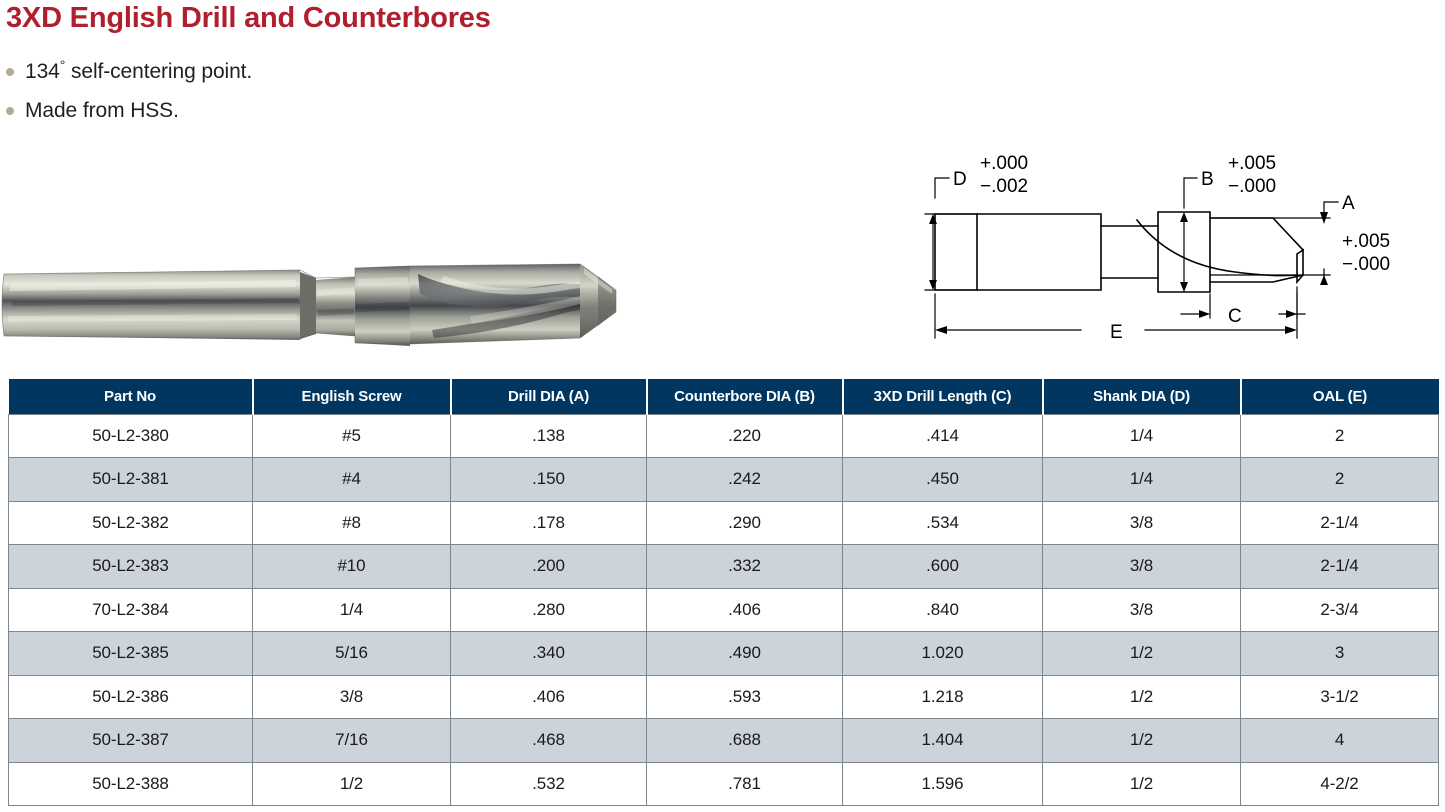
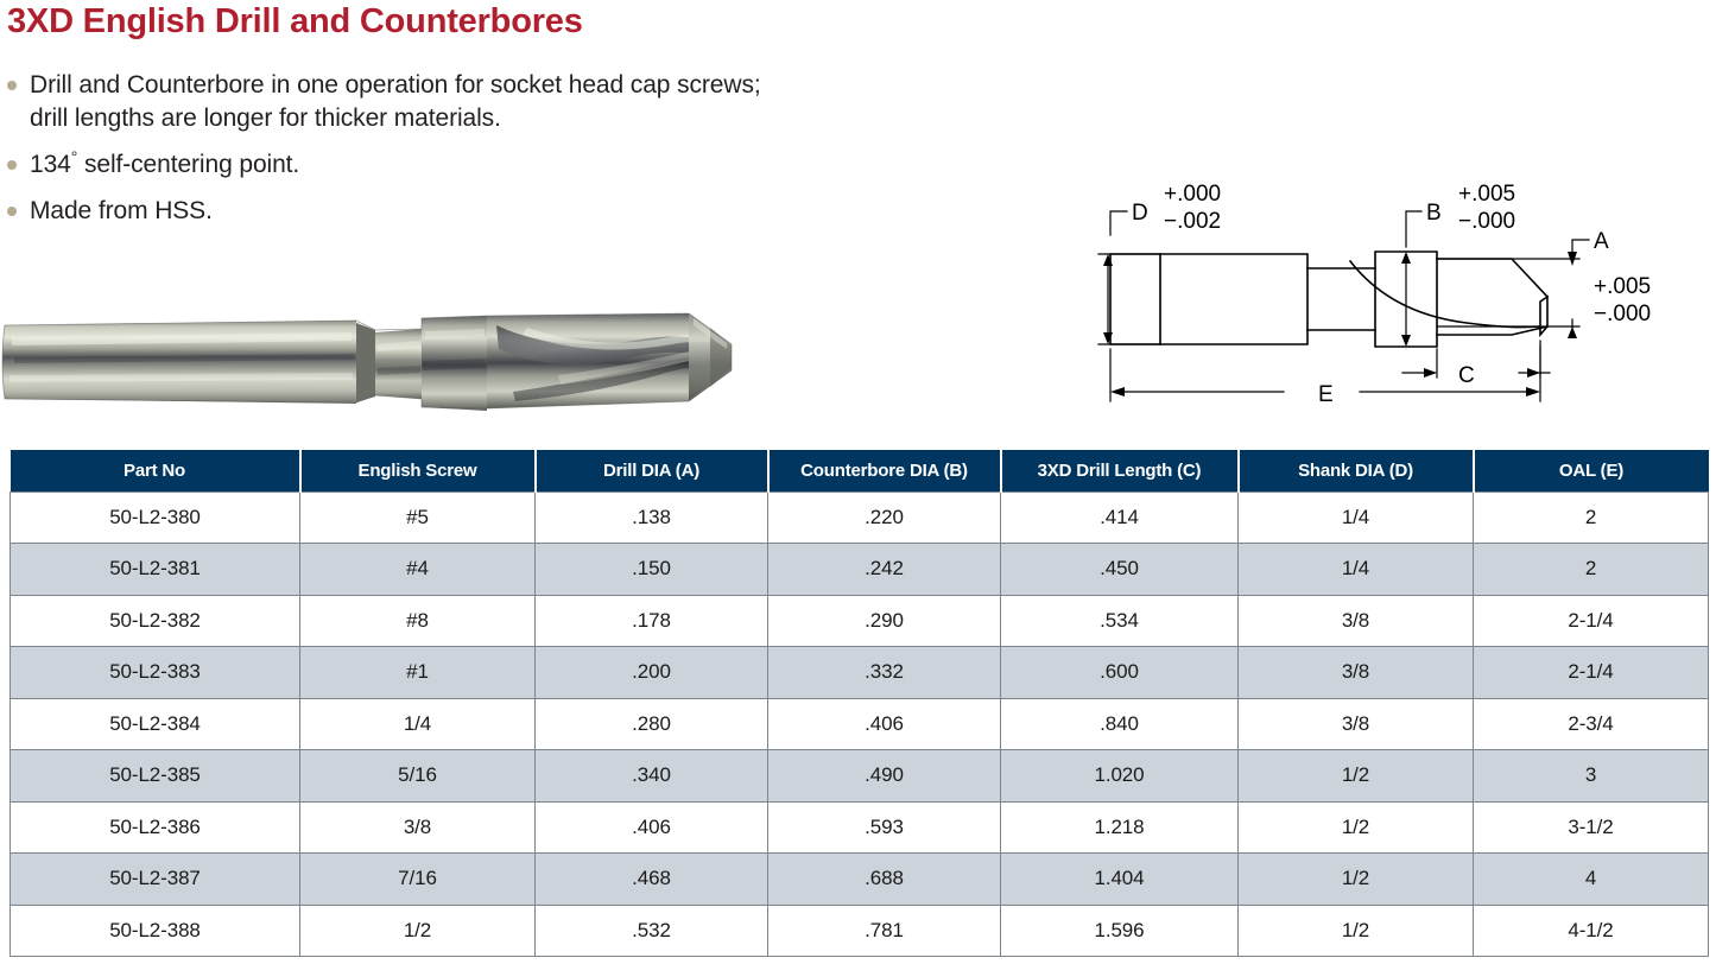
  3XD English Drill and Counterbores
+ Drill and Counterbore in one operation for socket head cap screws;
+ drill lengths are longer for thicker materials.
  134° self-centering point.
  Made from HSS.
  D
  B
  A
  C
  E
  +.000
  −.002
  +.005
  −.000
  +.005
  −.000
  Part No	English Screw	Drill DIA (A)	Counterbore DIA (B)	3XD Drill Length (C)	Shank DIA (D)	OAL (E)
  50-L2-380	#5	.138	.220	.414	1/4	2
  50-L2-381	#4	.150	.242	.450	1/4	2
  50-L2-382	#8	.178	.290	.534	3/8	2-1/4
- 50-L2-383	#10	.200	.332	.600	3/8	2-1/4
+ 50-L2-383	#1	.200	.332	.600	3/8	2-1/4
- 70-L2-384	1/4	.280	.406	.840	3/8	2-3/4
+ 50-L2-384	1/4	.280	.406	.840	3/8	2-3/4
  50-L2-385	5/16	.340	.490	1.020	1/2	3
  50-L2-386	3/8	.406	.593	1.218	1/2	3-1/2
  50-L2-387	7/16	.468	.688	1.404	1/2	4
- 50-L2-388	1/2	.532	.781	1.596	1/2	4-2/2
+ 50-L2-388	1/2	.532	.781	1.596	1/2	4-1/2
